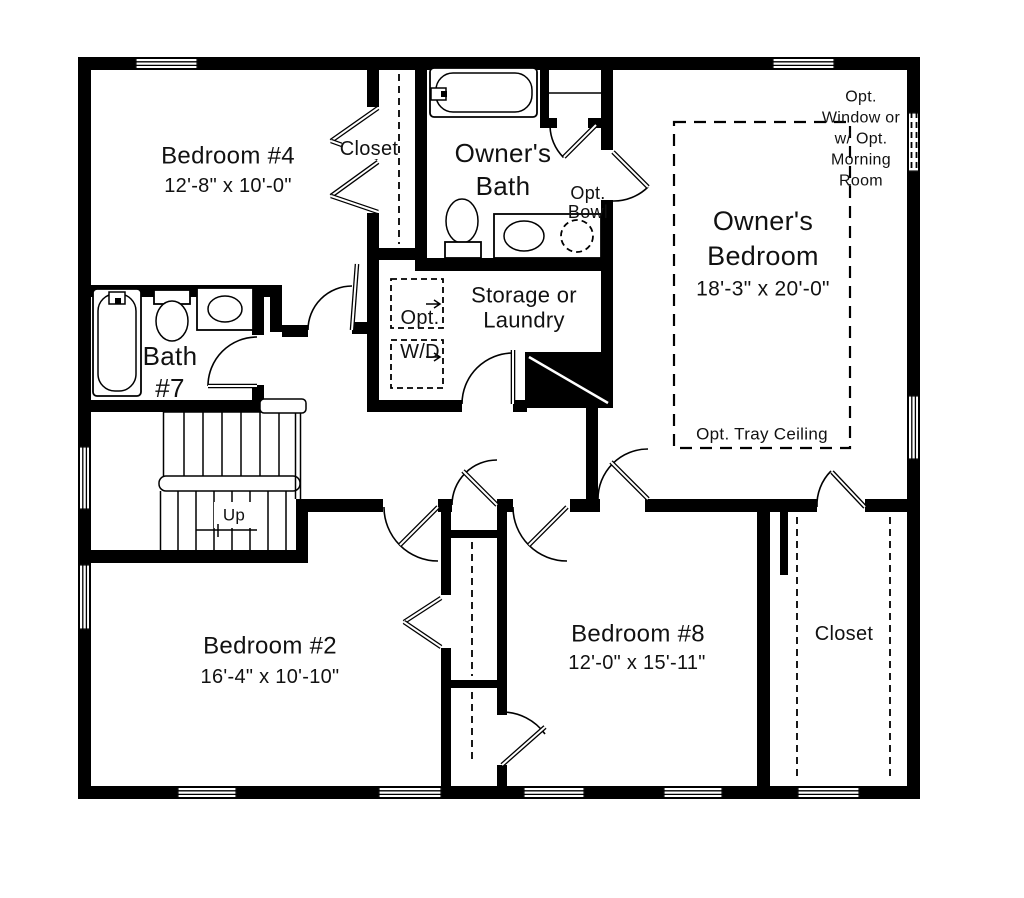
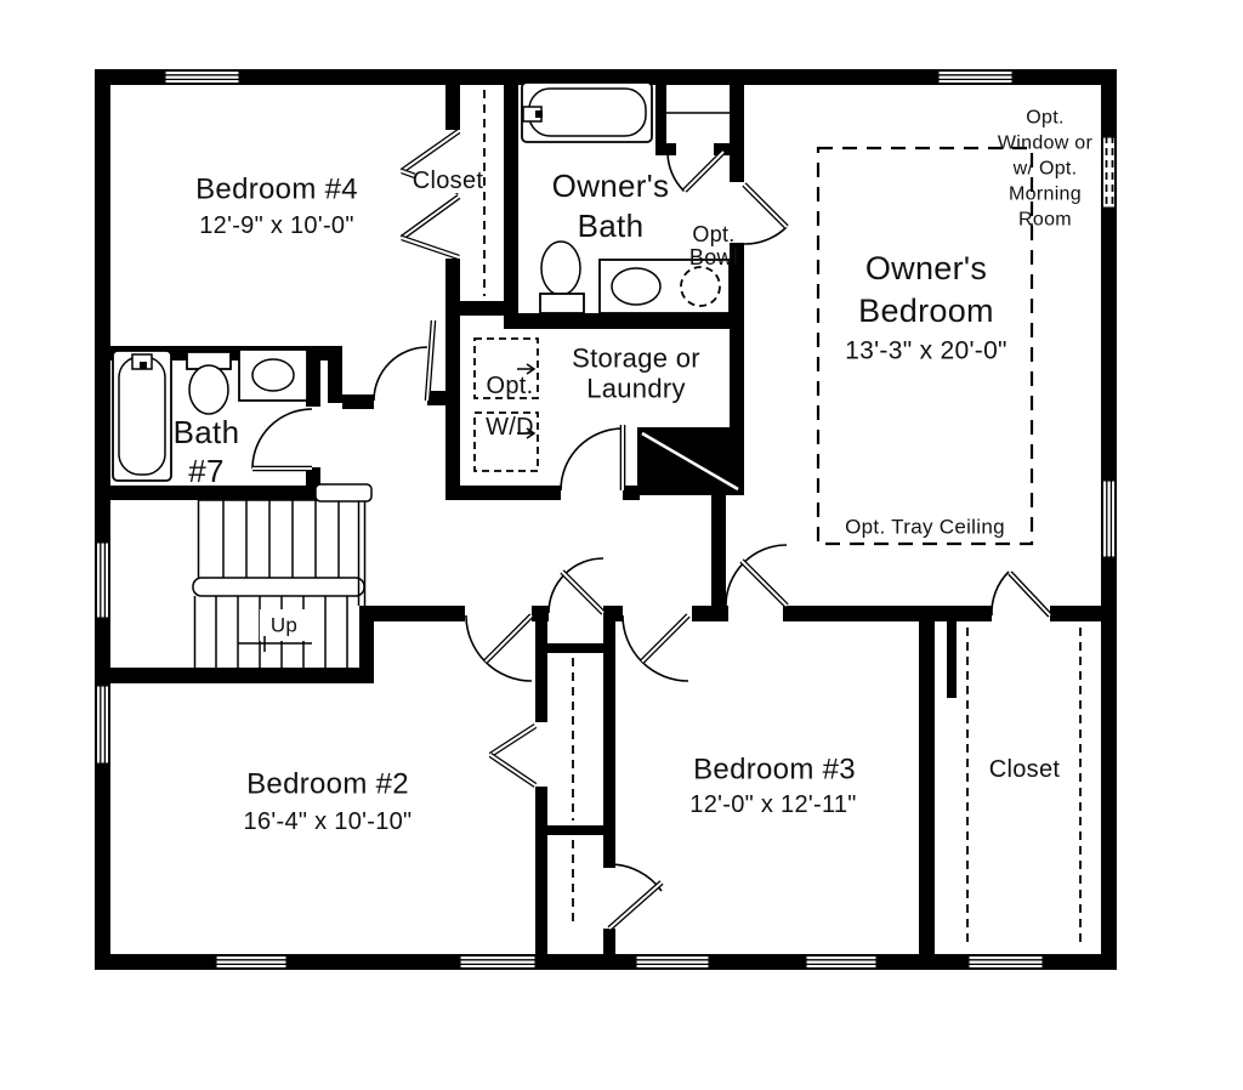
  Bedroom #4
- 12'-8" x 10'-0"
+ 12'-9" x 10'-0"
  Closet
  Owner's
  Bath
  Opt.
  Bowl
  Opt.
  Window or
  w/ Opt.
  Morning
  Room
  Owner's
  Bedroom
- 18'-3" x 20'-0"
+ 13'-3" x 20'-0"
  Opt. Tray Ceiling
  Bath
  #7
  Storage or
  Laundry
  Opt.
  W/D
  Up
  Bedroom #2
  16'-4" x 10'-10"
- Bedroom #8
+ Bedroom #3
- 12'-0" x 15'-11"
+ 12'-0" x 12'-11"
  Closet
